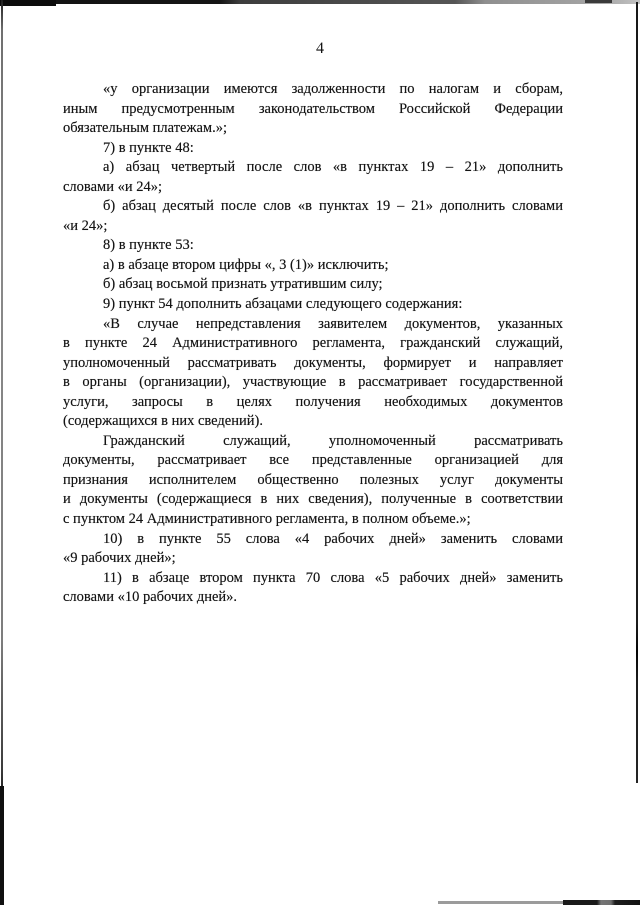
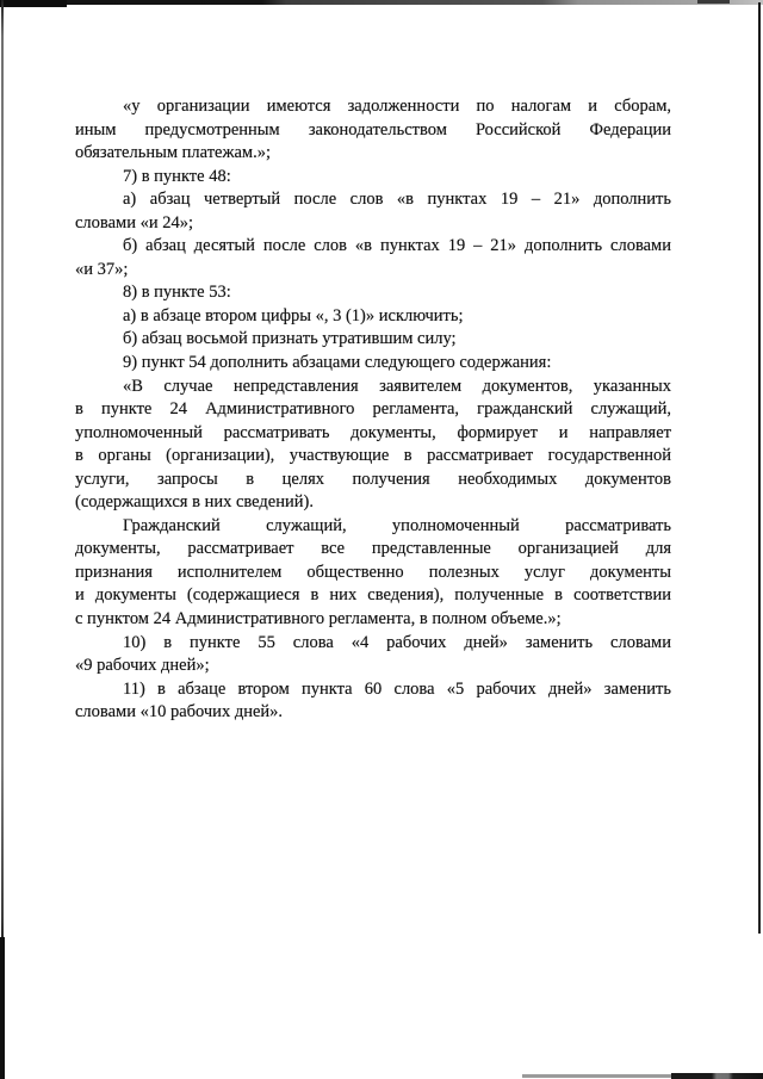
- 4
  «у организации имеются задолженности по налогам и сборам,
  иным предусмотренным законодательством Российской Федерации
  обязательным платежам.»;
  7) в пункте 48:
  а) абзац четвертый после слов «в пунктах 19 – 21» дополнить
  словами «и 24»;
  б) абзац десятый после слов «в пунктах 19 – 21» дополнить словами
- «и 24»;
+ «и 37»;
  8) в пункте 53:
  а) в абзаце втором цифры «, 3 (1)» исключить;
  б) абзац восьмой признать утратившим силу;
  9) пункт 54 дополнить абзацами следующего содержания:
  «В случае непредставления заявителем документов, указанных
  в пункте 24 Административного регламента, гражданский служащий,
  уполномоченный рассматривать документы, формирует и направляет
  в органы (организации), участвующие в рассматривает государственной
  услуги, запросы в целях получения необходимых документов
  (содержащихся в них сведений).
  Гражданский служащий, уполномоченный рассматривать
  документы, рассматривает все представленные организацией для
  признания исполнителем общественно полезных услуг документы
  и документы (содержащиеся в них сведения), полученные в соответствии
  с пунктом 24 Административного регламента, в полном объеме.»;
  10) в пункте 55 слова «4 рабочих дней» заменить словами
  «9 рабочих дней»;
- 11) в абзаце втором пункта 70 слова «5 рабочих дней» заменить
+ 11) в абзаце втором пункта 60 слова «5 рабочих дней» заменить
  словами «10 рабочих дней».
